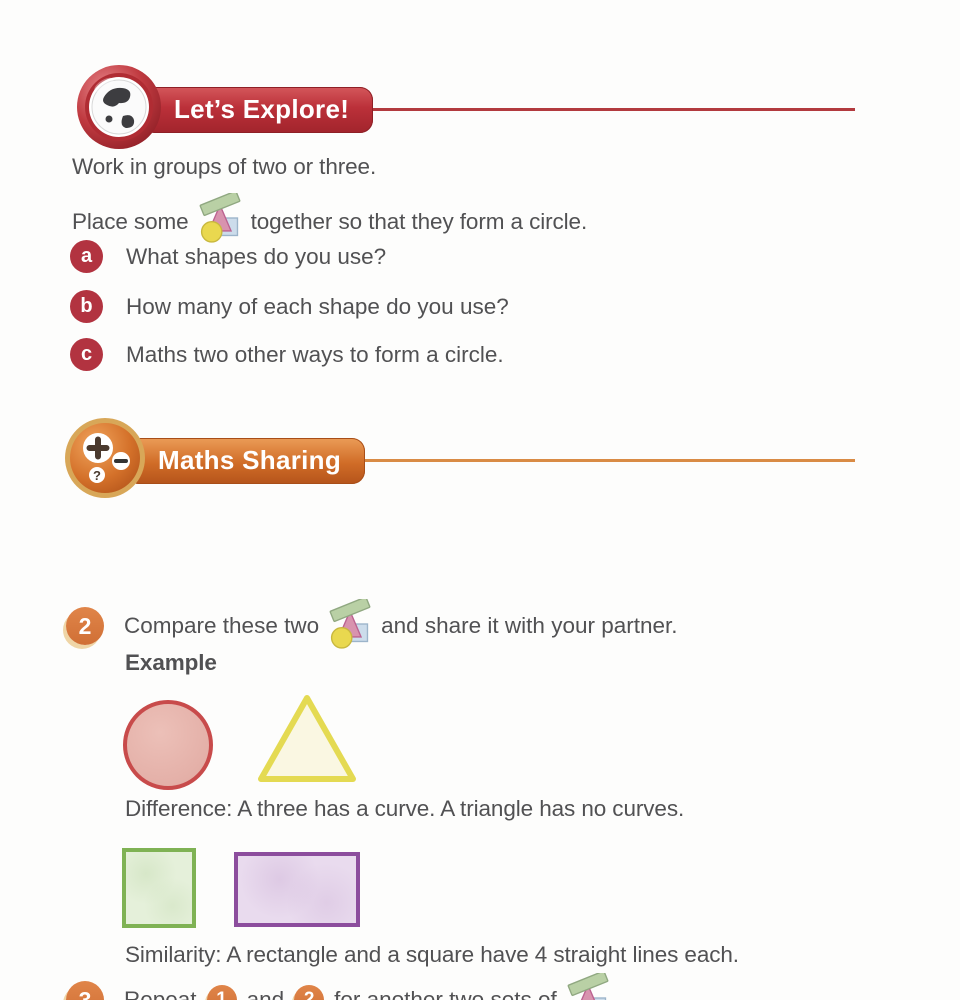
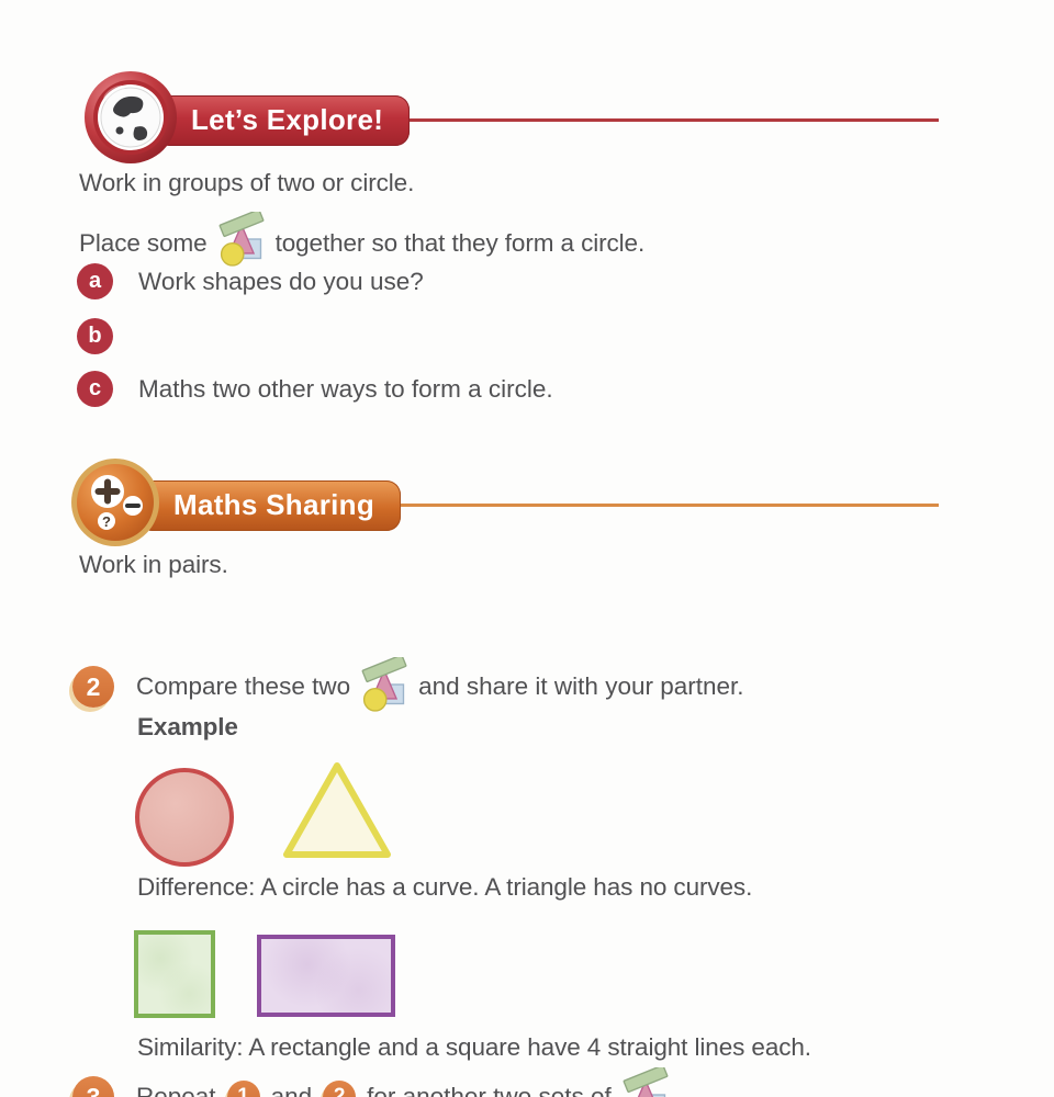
  Let’s Explore!
- Work in groups of two or three.
+ Work in groups of two or circle.
  Place some
  together so that they form a circle.
  a
- What shapes do you use?
+ Work shapes do you use?
  b
- How many of each shape do you use?
  c
  Maths two other ways to form a circle.
  ?
  Maths Sharing
+ Work in pairs.
  2
  Compare these two
  and share it with your partner.
  Example
- Difference: A three has a curve. A triangle has no curves.
+ Difference: A circle has a curve. A triangle has no curves.
  Similarity: A rectangle and a square have 4 straight lines each.
